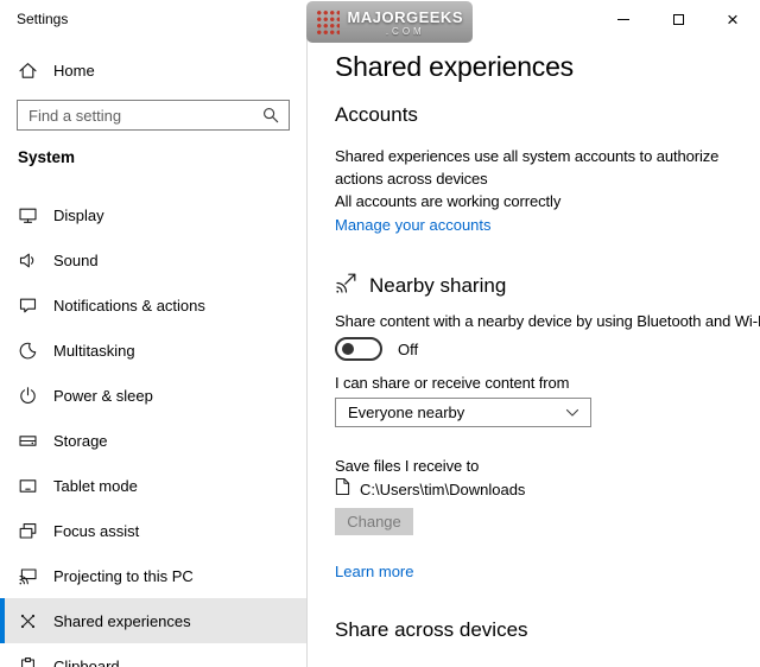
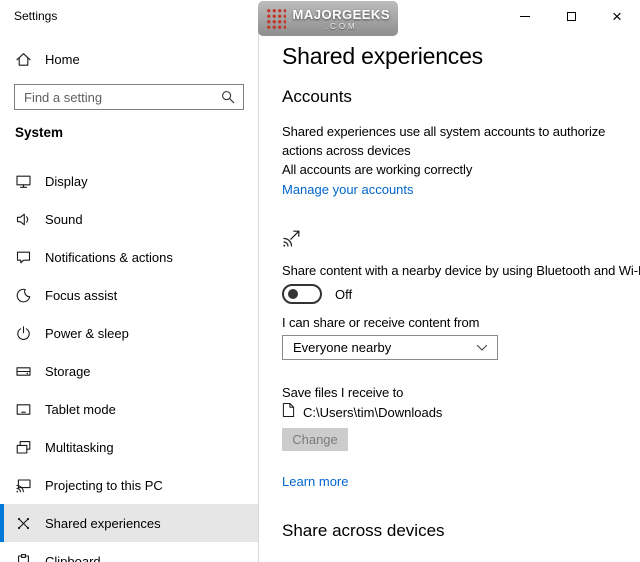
  Settings
  ×
  MAJORGEEKS
  .COM
  Home
  Find a setting
  System
  Display
  Sound
  Notifications & actions
- Multitasking
+ Focus assist
  Power & sleep
  Storage
  Tablet mode
- Focus assist
+ Multitasking
  Projecting to this PC
  Shared experiences
  Clipboard
  Shared experiences
  Accounts
  Shared experiences use all system accounts to authorize actions across devices
  All accounts are working correctly
  Manage your accounts
- Nearby sharing
  Share content with a nearby device by using Bluetooth and Wi-
  Off
  I can share or receive content from
  Everyone nearby
  Save files I receive to
  C:\Users\tim\Downloads
  Change
  Learn more
  Share across devices
